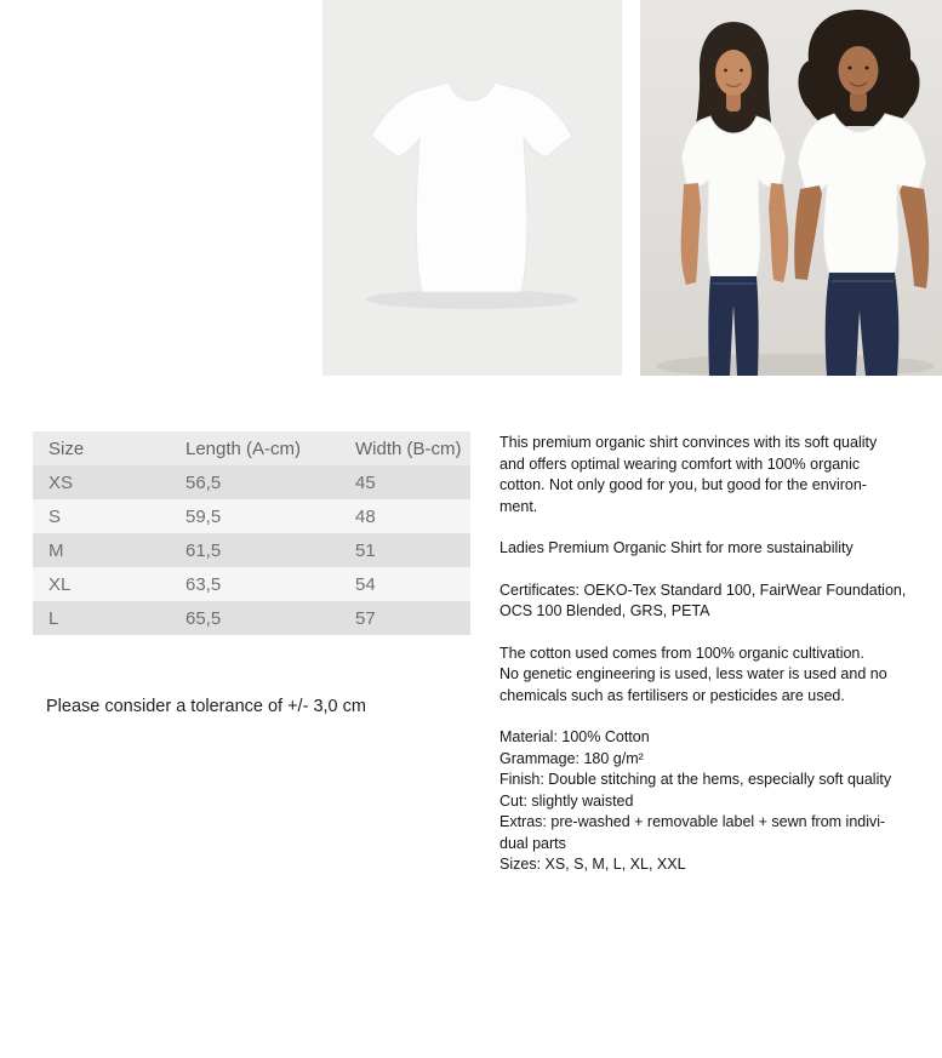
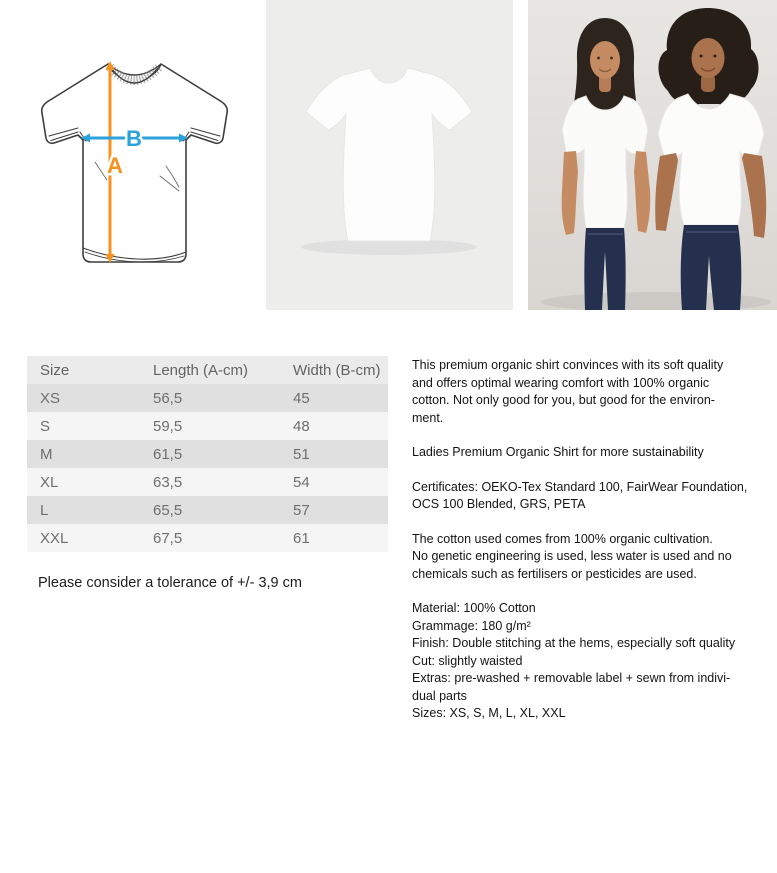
+ A
+ B
  Size
  Length (A-cm)
  Width (B-cm)
  XS
  56,5
  45
  S
  59,5
  48
  M
  61,5
  51
  XL
  63,5
  54
  L
  65,5
  57
+ XXL
+ 67,5
+ 61
- Please consider a tolerance of +/- 3,0 cm
+ Please consider a tolerance of +/- 3,9 cm
  This premium organic shirt convinces with its soft quality
  and offers optimal wearing comfort with 100% organic
  cotton. Not only good for you, but good for the environ-
  ment.
  Ladies Premium Organic Shirt for more sustainability
  Certificates: OEKO-Tex Standard 100, FairWear Foundation,
  OCS 100 Blended, GRS, PETA
  The cotton used comes from 100% organic cultivation.
  No genetic engineering is used, less water is used and no
  chemicals such as fertilisers or pesticides are used.
  Material: 100% Cotton
  Grammage: 180 g/m²
  Finish: Double stitching at the hems, especially soft quality
  Cut: slightly waisted
  Extras: pre-washed + removable label + sewn from indivi-
  dual parts
  Sizes: XS, S, M, L, XL, XXL
